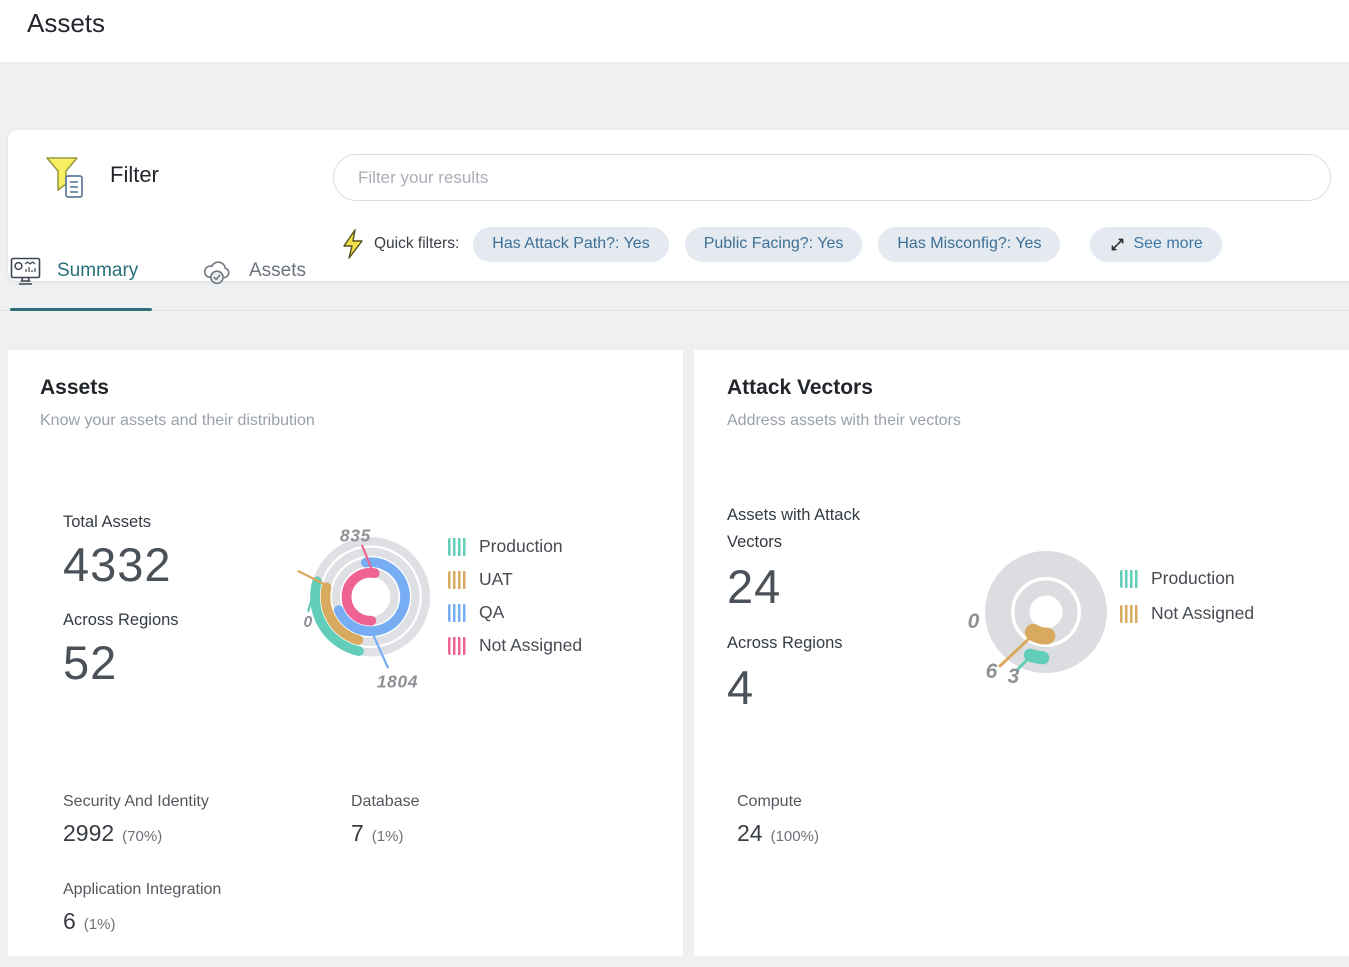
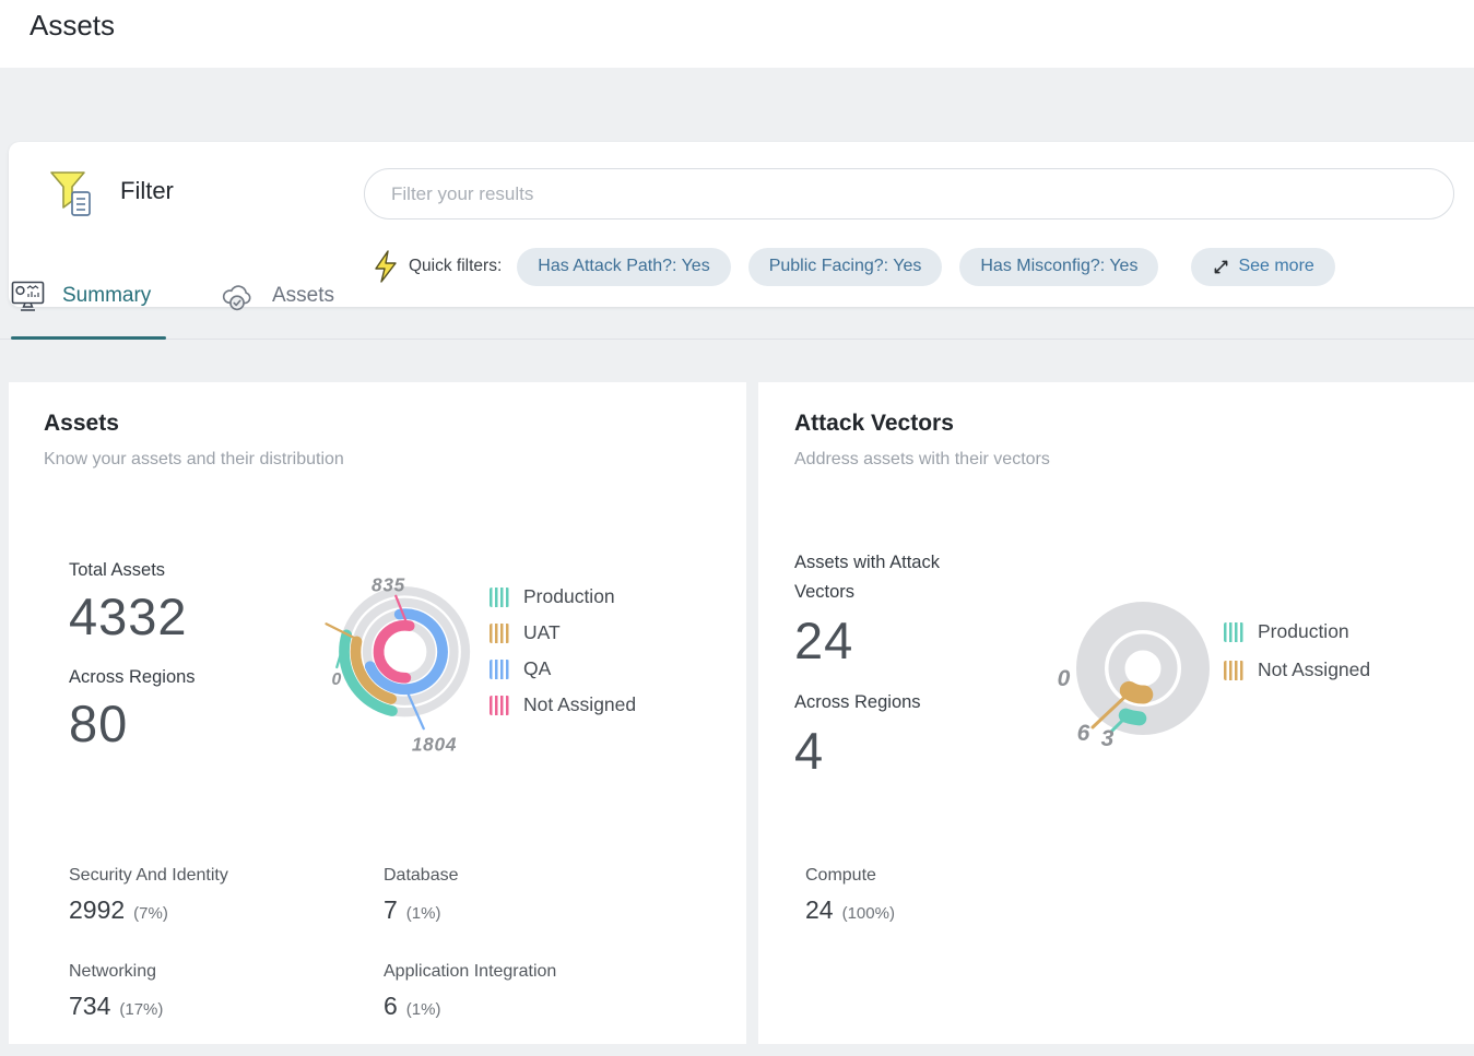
  Assets
  Filter
  Filter your results
  Quick filters:
  Has Attack Path?: Yes
  Public Facing?: Yes
  Has Misconfig?: Yes
  See more
  Summary
  Assets
  Assets
  Know your assets and their distribution
  Total Assets
  4332
  Across Regions
- 52
+ 80
  835
  1804
  0
  Production
  UAT
  QA
  Not Assigned
  Security And Identity
  2992
- (70%)
+ (7%)
  Database
  7
  (1%)
+ Networking
+ 734
+ (17%)
  Application Integration
  6
  (1%)
  Attack Vectors
  Address assets with their vectors
  Assets with Attack Vectors
  24
  Across Regions
  4
  6
  3
  0
  Production
  Not Assigned
  Compute
  24
  (100%)
